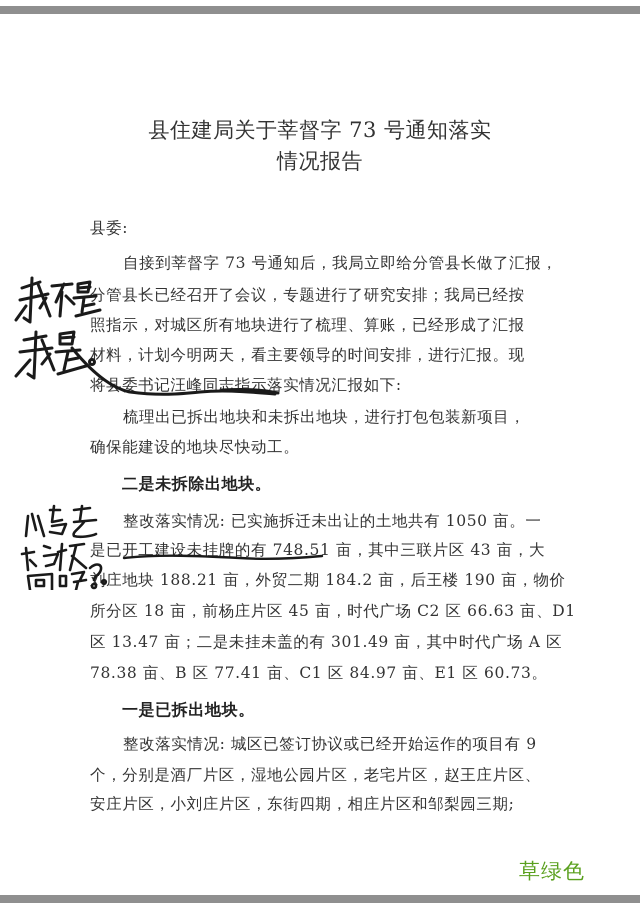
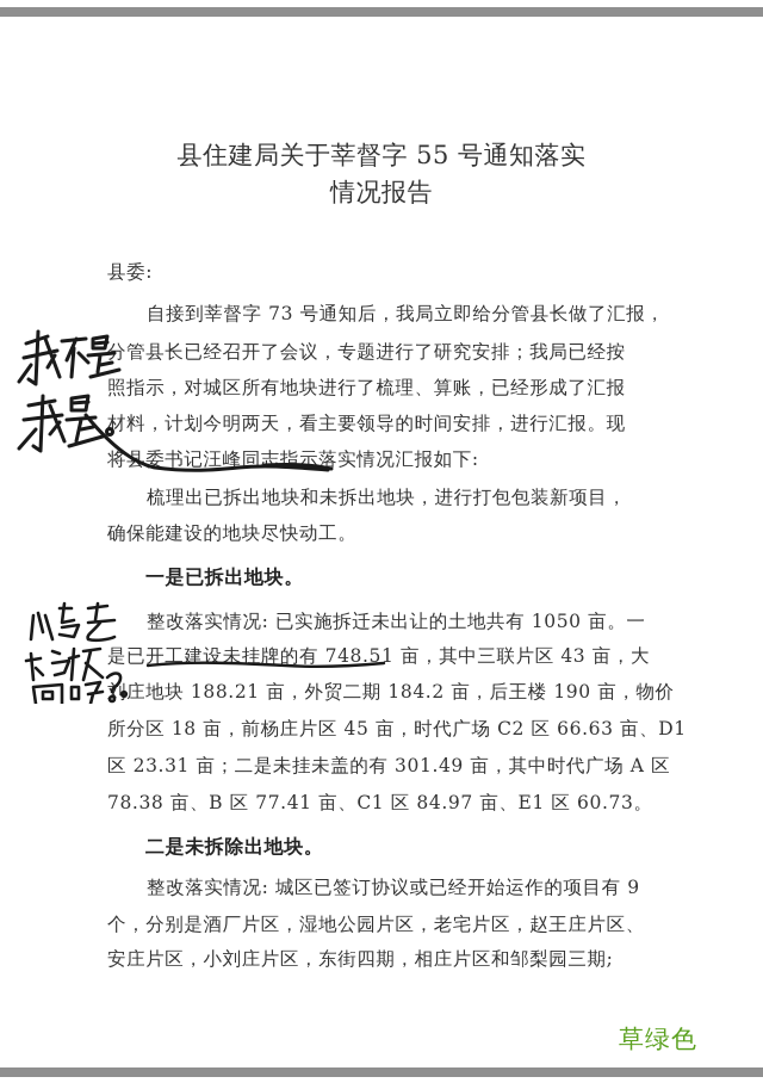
- 县住建局关于莘督字 73 号通知落实
+ 县住建局关于莘督字 55 号通知落实
  情况报告
  县委:
  自接到莘督字 73 号通知后，我局立即给分管县长做了汇报，
  分管县长已经召开了会议，专题进行了研究安排；我局已经按
  照指示，对城区所有地块进行了梳理、算账，已经形成了汇报
  材料，计划今明两天，看主要领导的时间安排，进行汇报。现
  将委书记汪峰同志指示落实情况汇报如下:
  梳理出已拆出地块和未拆出地块，进行打包包装新项目，
  确保能建设的地块尽快动工。
- 二是未拆除出地块。
+ 一是已拆出地块。
  整改落实情况: 已实施拆迁未出让的土地共有 1050 亩。一
  是已开工建设未挂牌的有 748.51 亩，其中三联片区 43 亩，大
  刘庄地块 188.21 亩，外贸二期 184.2 亩，后王楼 190 亩，物价
  所分区 18 亩，前杨庄片区 45 亩，时代广场 C2 区 66.63 亩、D1
- 区 13.47 亩；二是未挂未盖的有 301.49 亩，其中时代广场 A 区
+ 区 23.31 亩；二是未挂未盖的有 301.49 亩，其中时代广场 A 区
  78.38 亩、B 区 77.41 亩、C1 区 84.97 亩、E1 区 60.73。
- 一是已拆出地块。
+ 二是未拆除出地块。
  整改落实情况: 城区已签订协议或已经开始运作的项目有 9
  个，分别是酒厂片区，湿地公园片区，老宅片区，赵王庄片区、
  安庄片区，小刘庄片区，东街四期，相庄片区和邹梨园三期;
  草绿色
